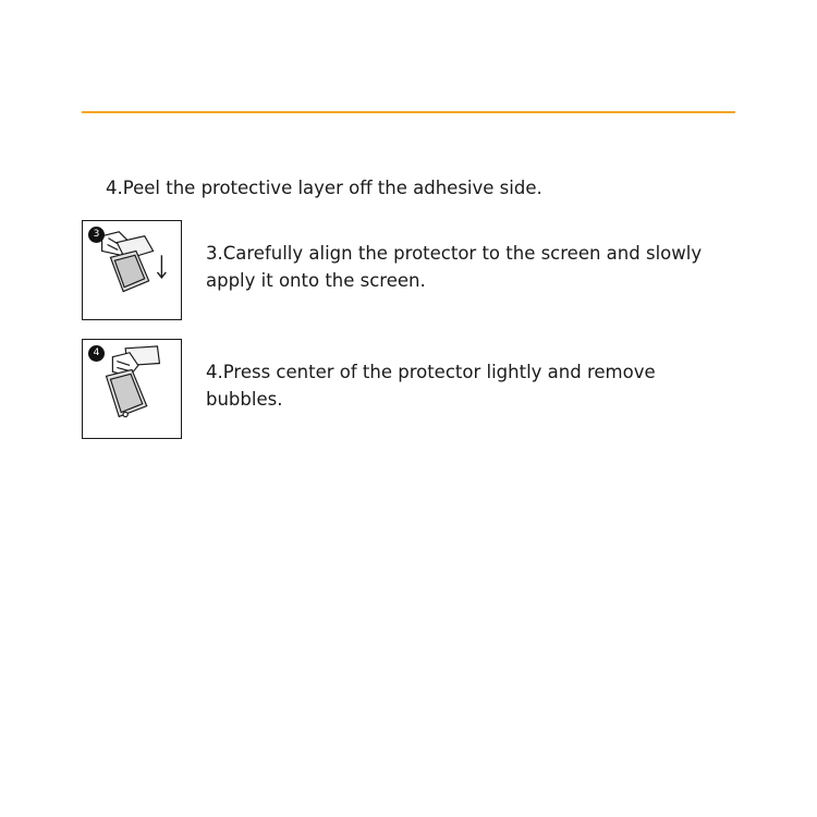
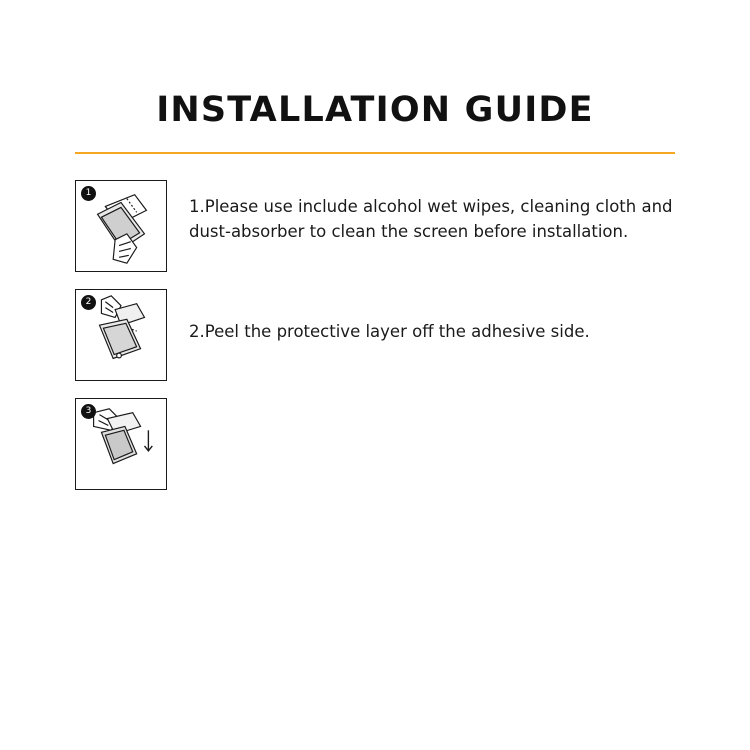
+ INSTALLATION GUIDE
+ 1
+ 1.Please use include alcohol wet wipes, cleaning cloth and dust-absorber to clean the screen before installation.
+ 2
- 4.Peel the protective layer off the adhesive side.
+ 2.Peel the protective layer off the adhesive side.
  3
- 3.Carefully align the protector to the screen and slowly apply it onto the screen.
- 4
- 4.Press center of the protector lightly and remove bubbles.
